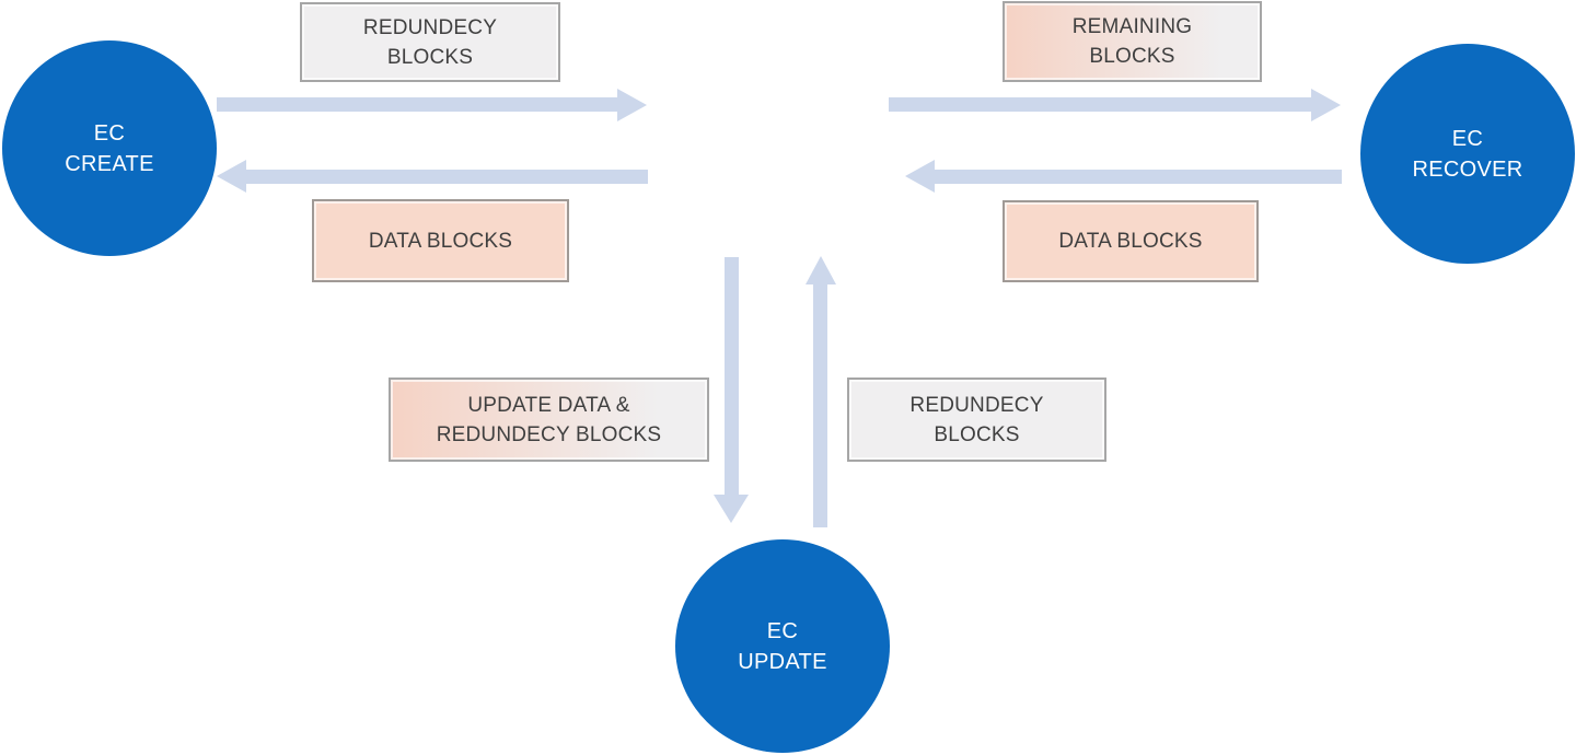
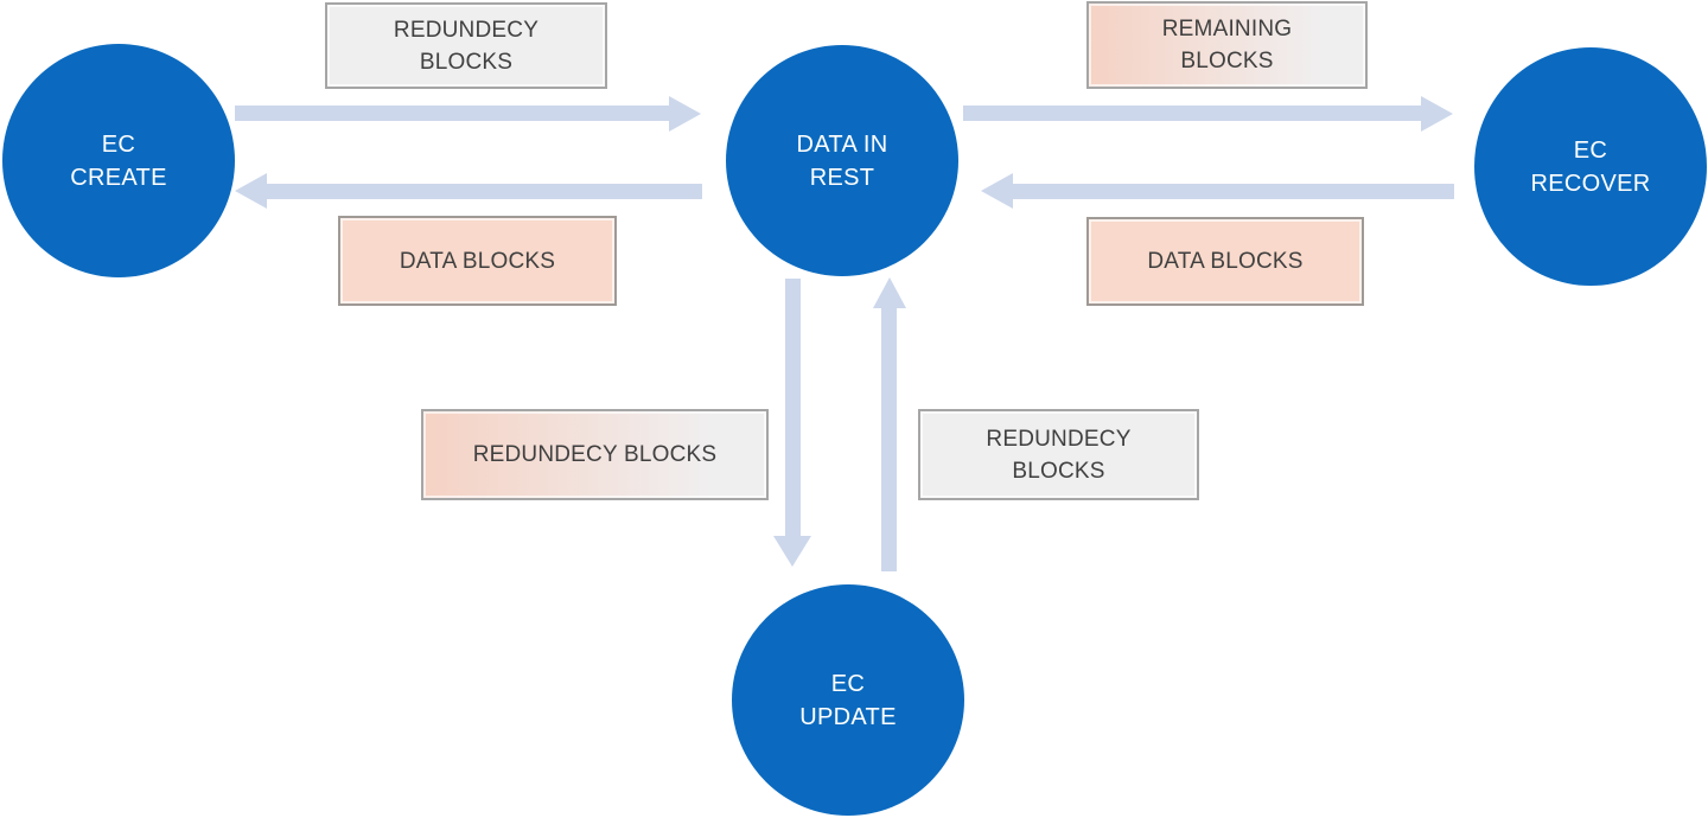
  EC
  CREATE
+ DATA IN
+ REST
  EC
  RECOVER
  EC
  UPDATE
  REDUNDECY
  BLOCKS
  DATA BLOCKS
  REMAINING
  BLOCKS
  DATA BLOCKS
- UPDATE DATA &
  REDUNDECY BLOCKS
  REDUNDECY
  BLOCKS
